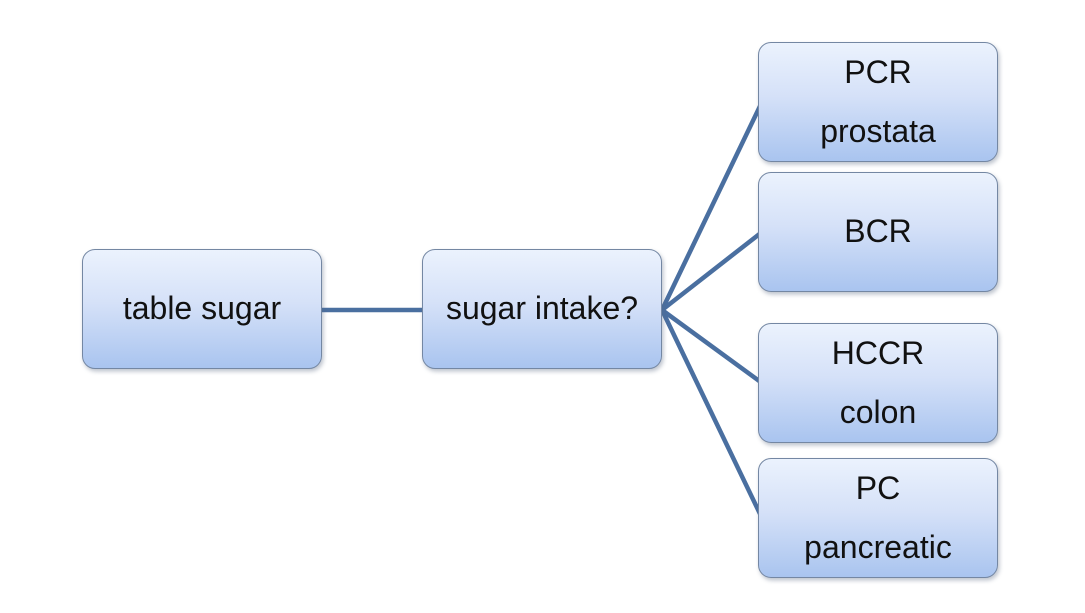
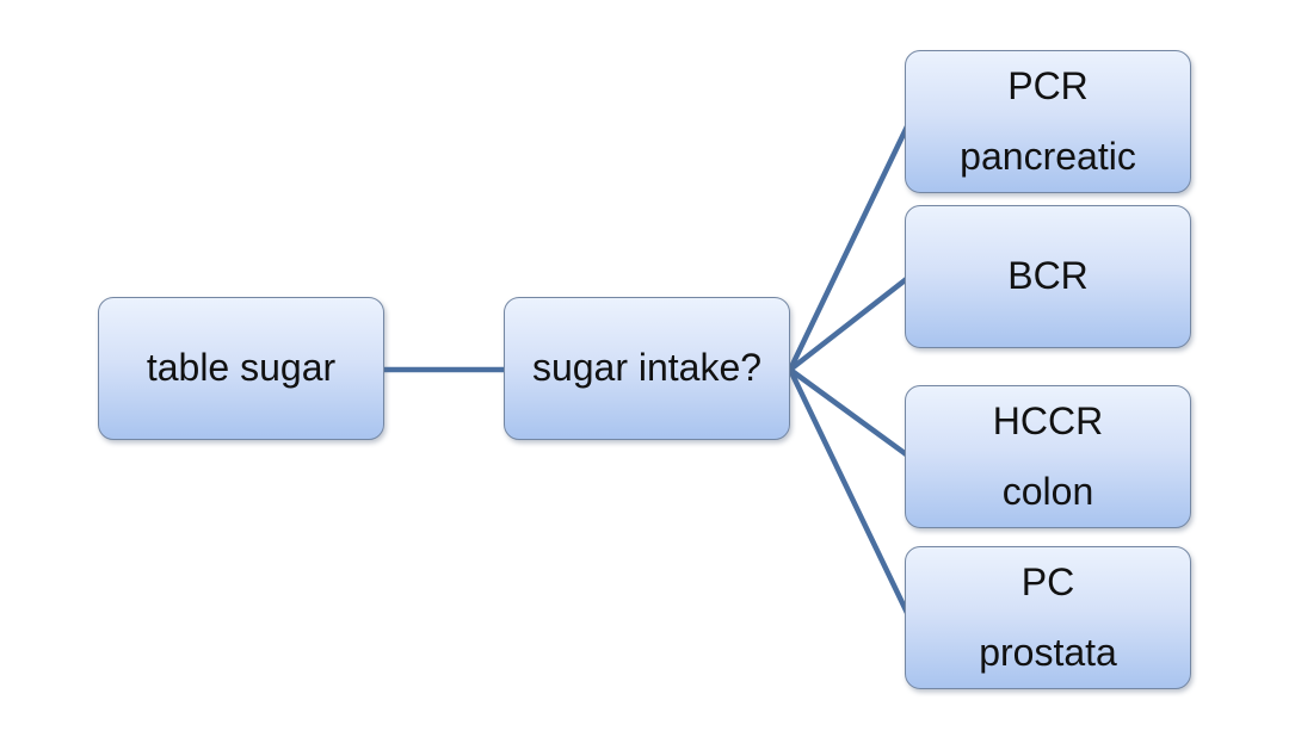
  table sugar
  sugar intake?
  PCR
- prostata
+ pancreatic
  BCR
  HCCR
  colon
  PC
- pancreatic
+ prostata
